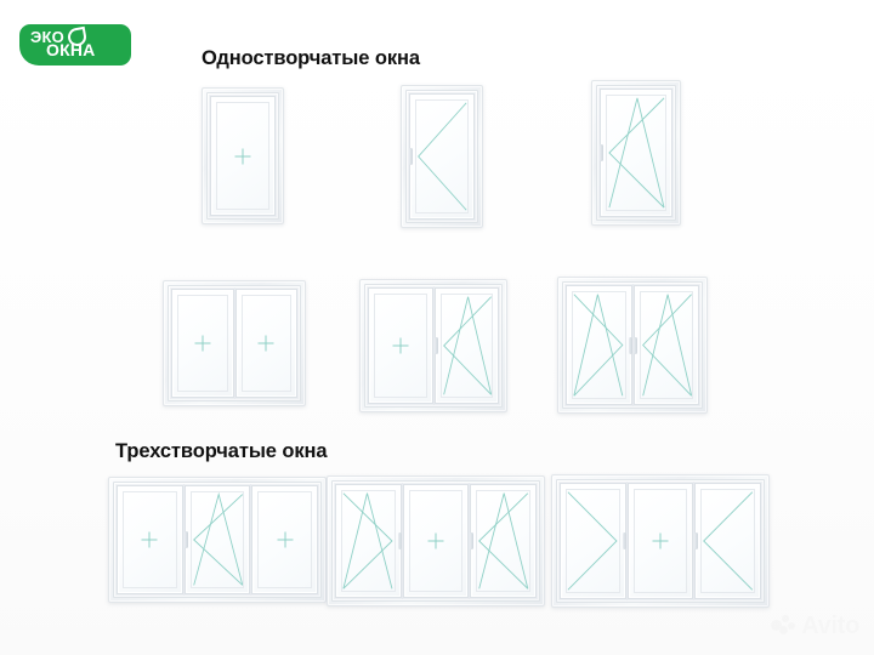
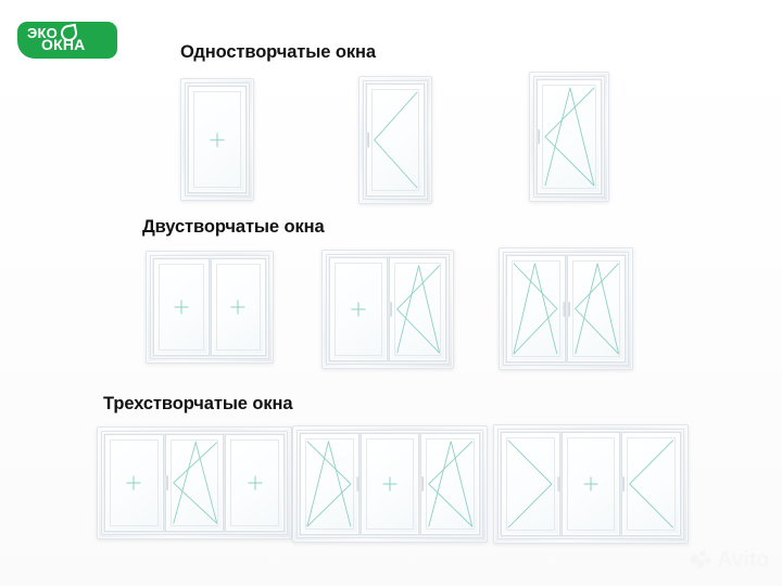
  ЭКО
  ОКНА
  Одностворчатые окна
+ Двустворчатые окна
  Трехстворчатые окна
